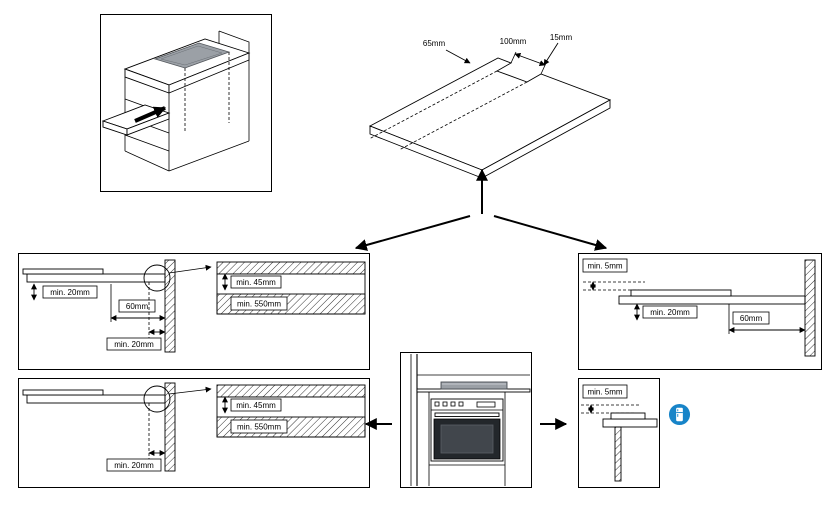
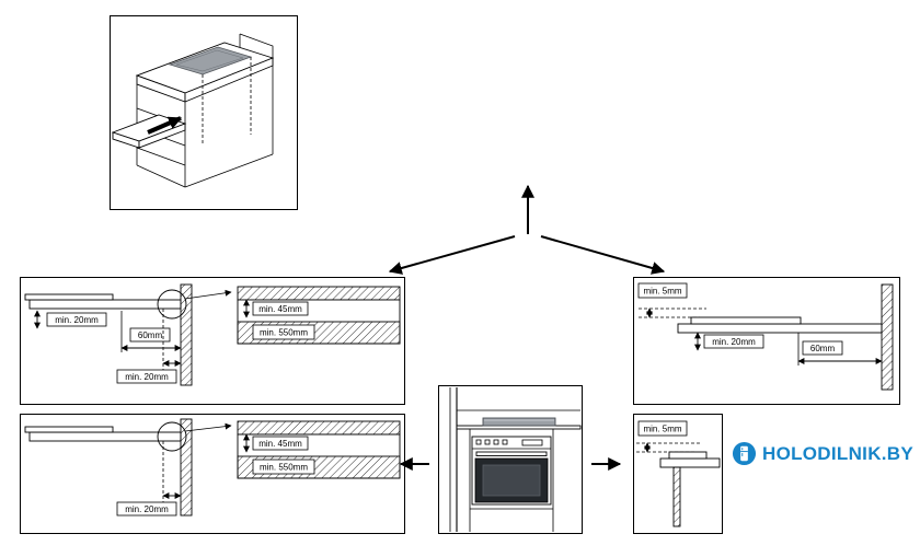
- 65mm
- 100mm
- 15mm
  min. 20mm
  60mm
  min. 20mm
  min. 45mm
  min. 550mm
  min. 20mm
  min. 45mm
  min. 550mm
  min. 5mm
  min. 20mm
  60mm
  min. 5mm
+ HOLODILNIK.BY
